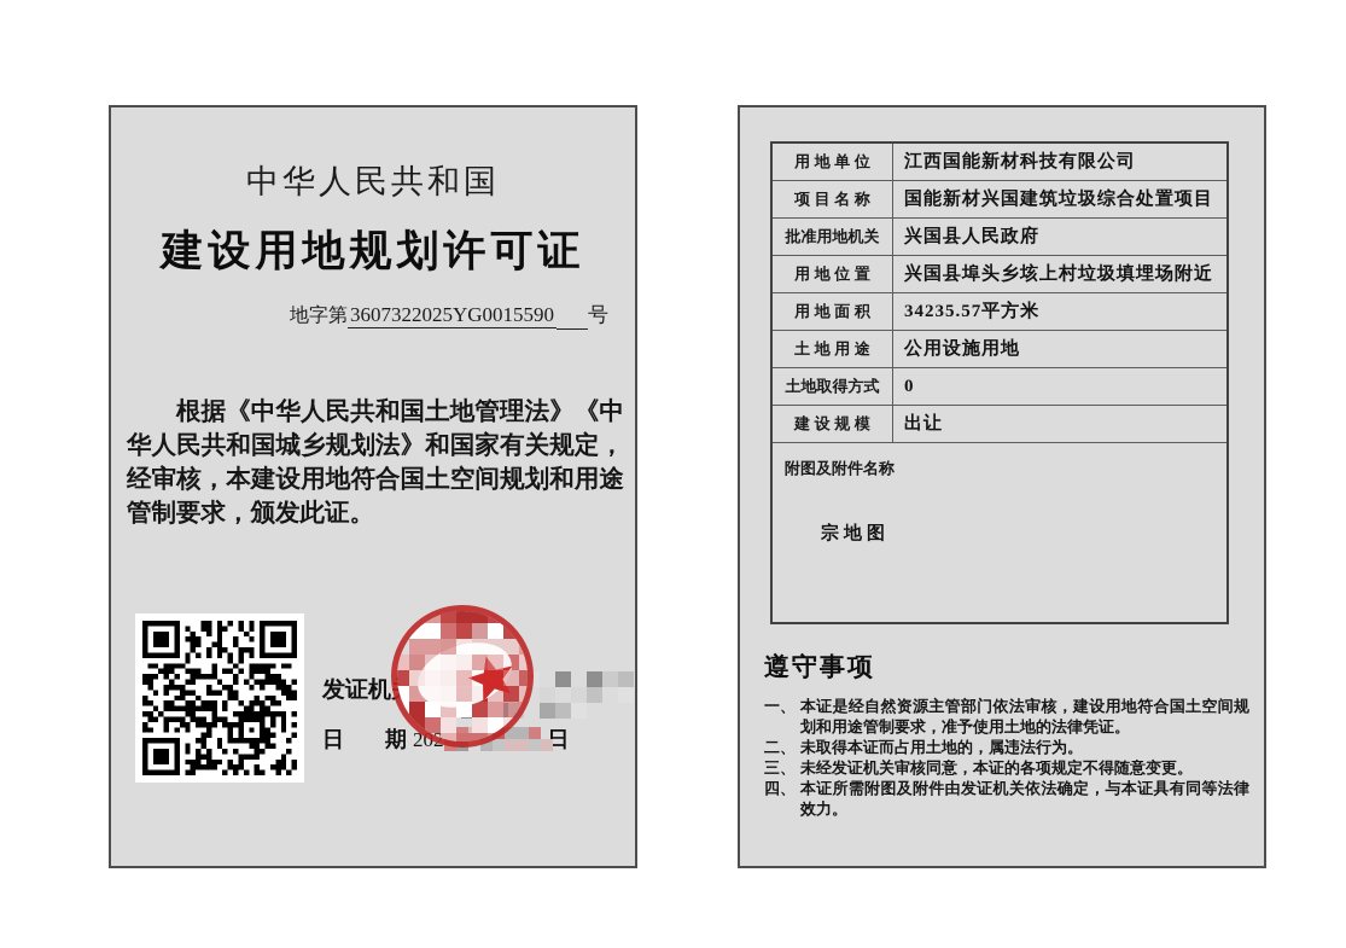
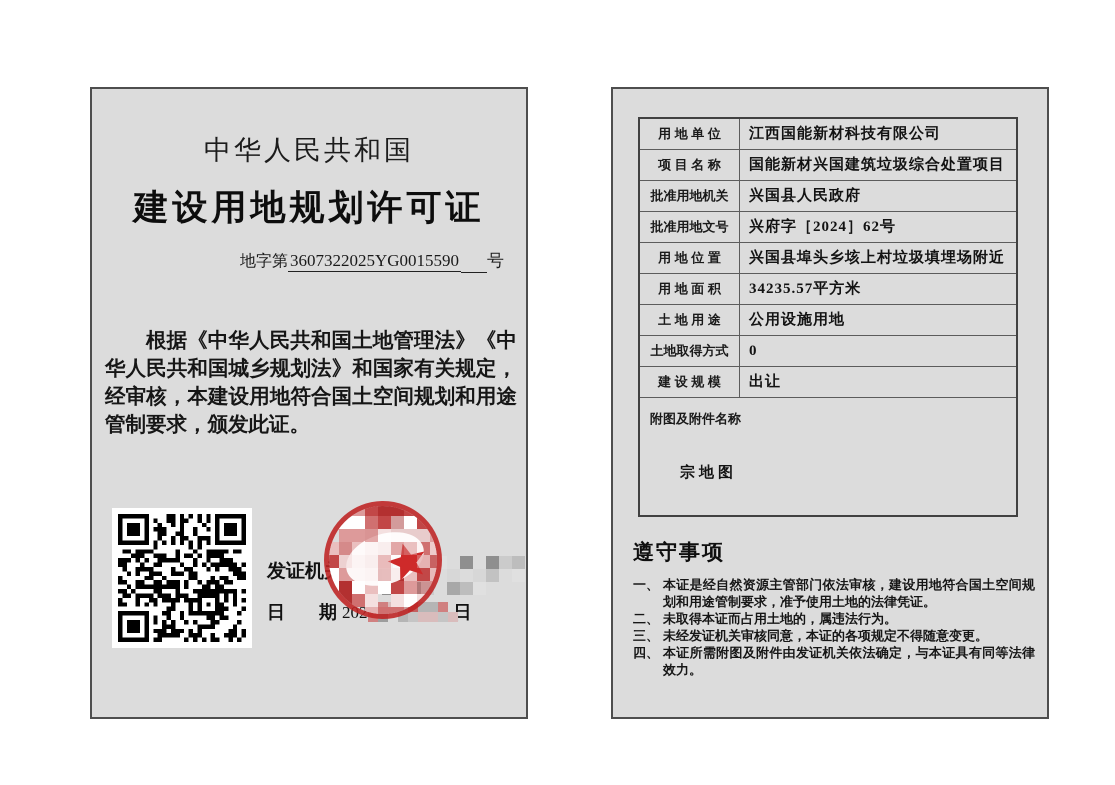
  中华人民共和国
  建设用地规划许可证
  地字第3607322025YG0015590 号
  根据《中华人民共和国土地管理法》《中华人民共和国城乡规划法》和国家有关规定，经审核，本建设用地符合国土空间规划和用途管制要求，颁发此证。
  发证机
  日 期 202 日
  用 地 单 位
  江西国能新材科技有限公司
  项 目 名 称
  国能新材兴国建筑垃圾综合处置项目
  批准用地机关
  兴国县人民政府
+ 批准用地文号
+ 兴府字［2024］62号
  用 地 位 置
  兴国县埠头乡垓上村垃圾填埋场附近
  用 地 面 积
  34235.57平方米
  土 地 用 途
  公用设施用地
  土地取得方式
  0
  建 设 规 模
  出让
  附图及附件名称
  宗地图
  遵守事项
  一、
  本证是经自然资源主管部门依法审核，建设用地符合国土空间规划和用途管制要求，准予使用土地的法律凭证。
  二、
  未取得本证而占用土地的，属违法行为。
  三、
  未经发证机关审核同意，本证的各项规定不得随意变更。
  四、
  本证所需附图及附件由发证机关依法确定，与本证具有同等法律效力。
